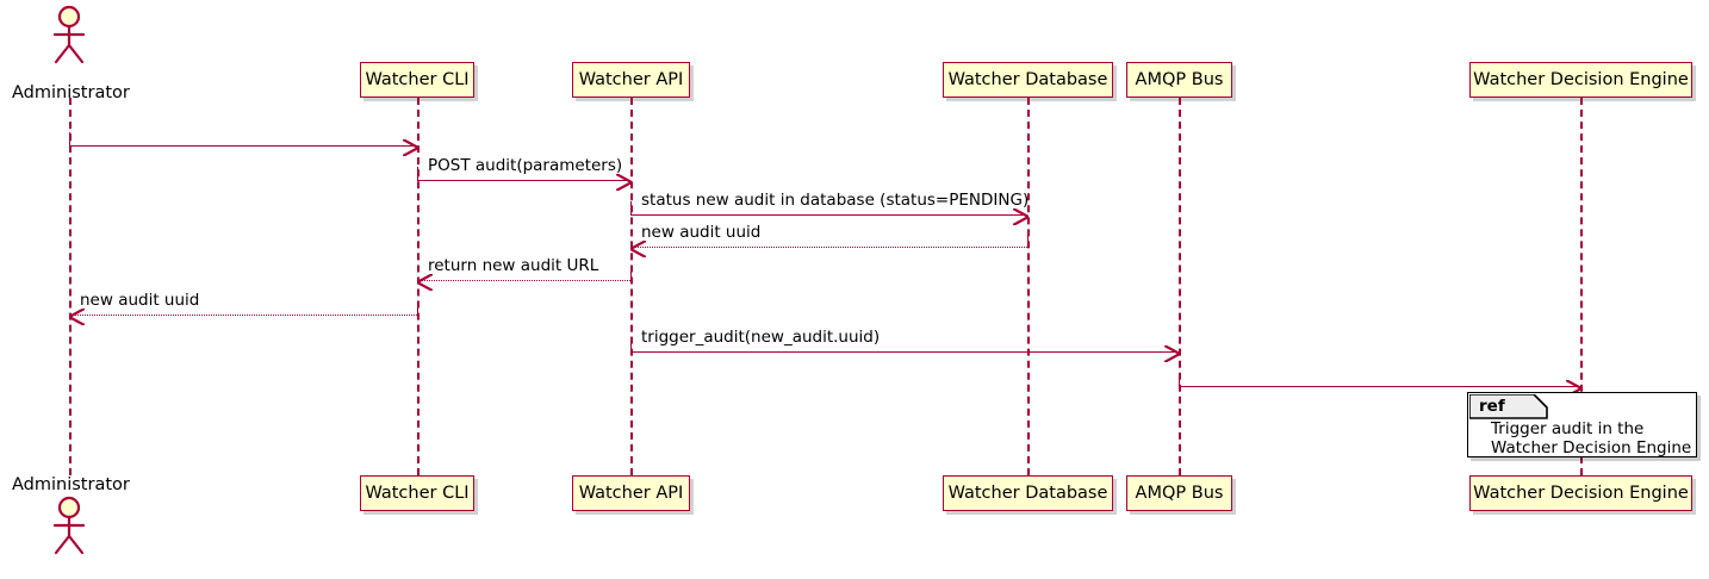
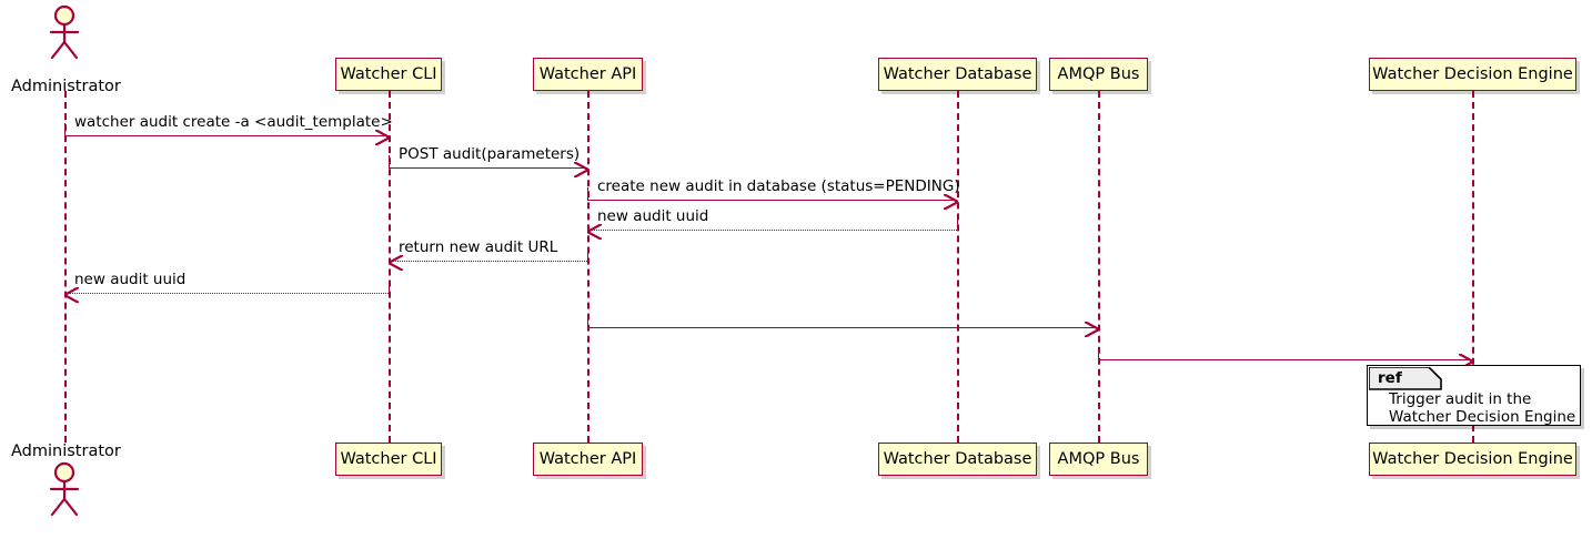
  Administrator
  Watcher CLI
  Watcher API
  Watcher Database
  AMQP Bus
  Watcher Decision Engine
  Administrator
  Watcher CLI
  Watcher API
  Watcher Database
  AMQP Bus
  Watcher Decision Engine
+ watcher audit create -a <audit_template>
  POST audit(parameters)
- status new audit in database (status=PENDING)
+ create new audit in database (status=PENDING)
  new audit uuid
  return new audit URL
  new audit uuid
- trigger_audit(new_audit.uuid)
  ref
  Trigger audit in the
  Watcher Decision Engine
